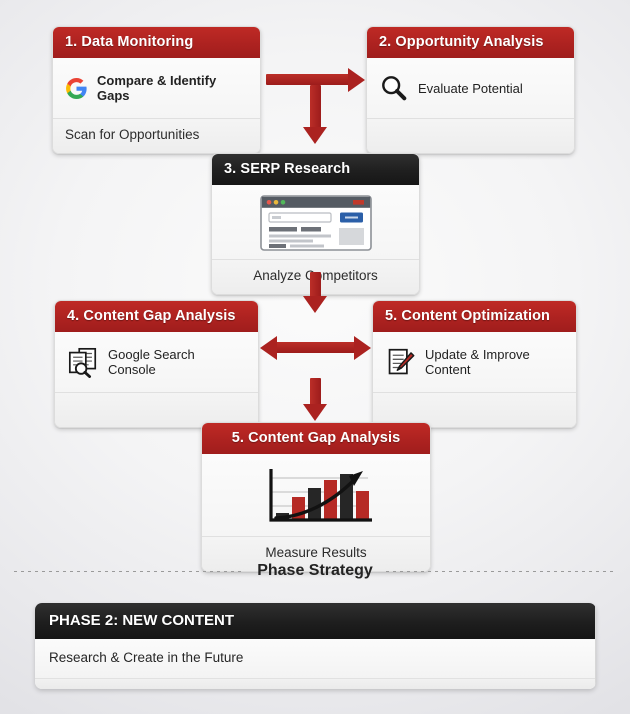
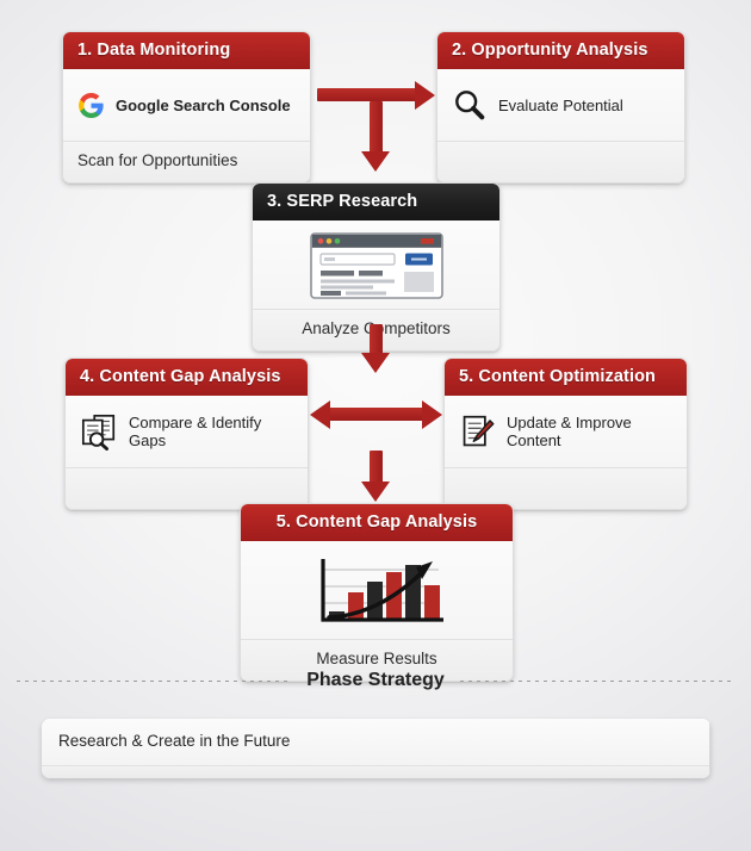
  1. Data Monitoring
- Compare & Identify Gaps
+ Google Search Console
  Scan for Opportunities
  2. Opportunity Analysis
  Evaluate Potential
  3. SERP Research
  Analyzempetitors
  4. Content Gap Analysis
- Google Search Console
+ Compare & Identify Gaps
  5. Content Optimization
  Update & Improve Content
  5. Content Gap Analysis
  Measure Results
  Phase Strategy
- PHASE 2: NEW CONTENT
  Research & Create in the Future
